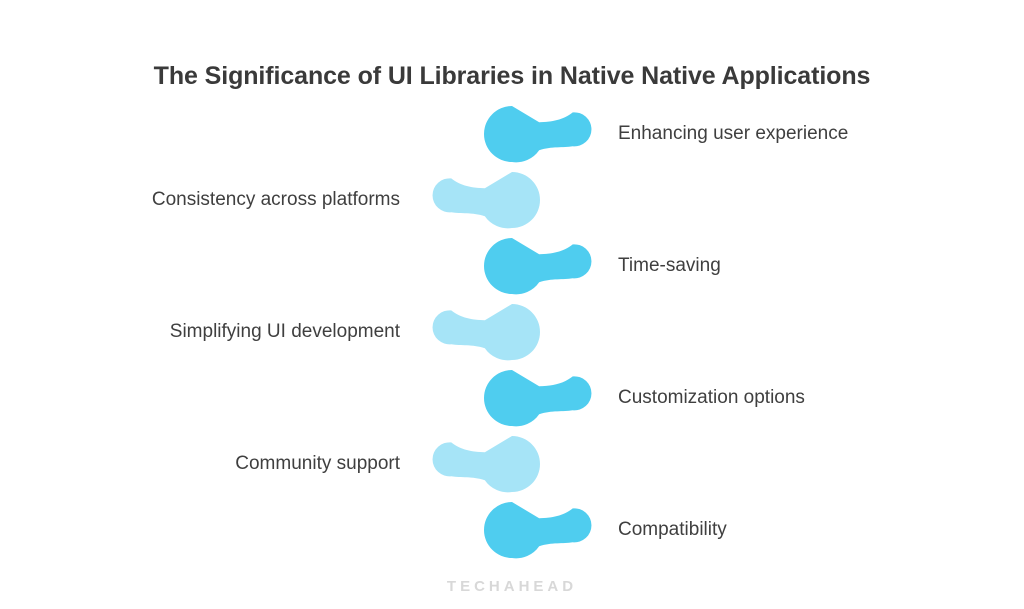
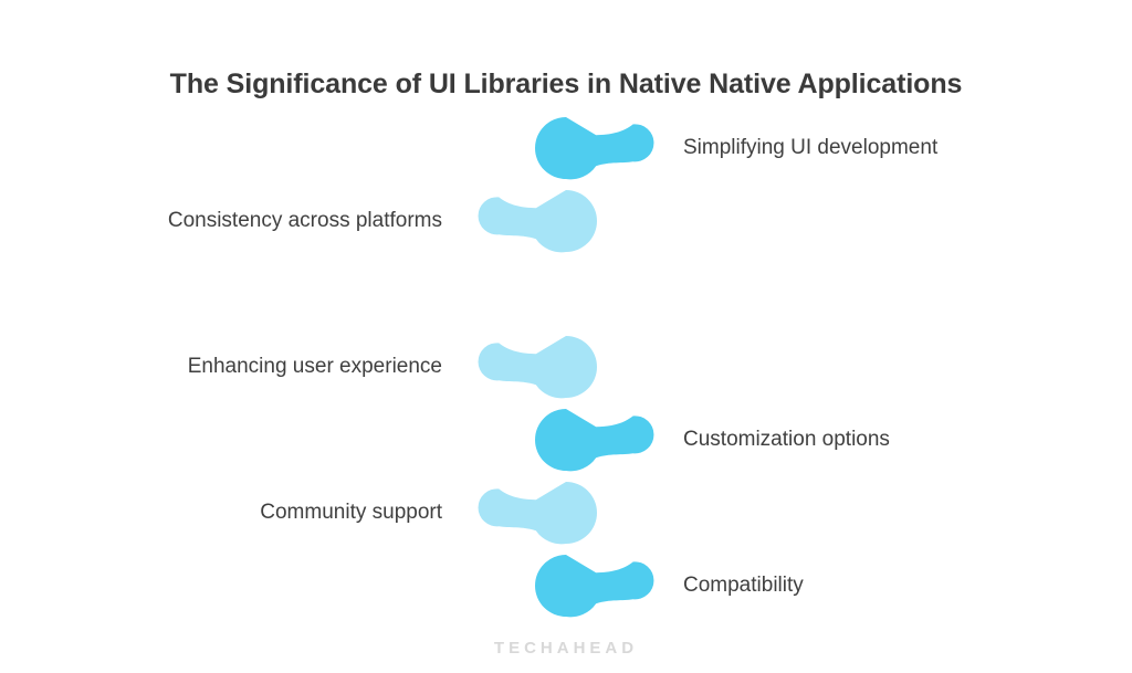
  The Significance of UI Libraries in Native Native Applications
- Enhancing user experience
+ Simplifying UI development
  Consistency across platforms
- Time-saving
- Simplifying UI development
+ Enhancing user experience
  Customization options
  Community support
  Compatibility
  TECHAHEAD
